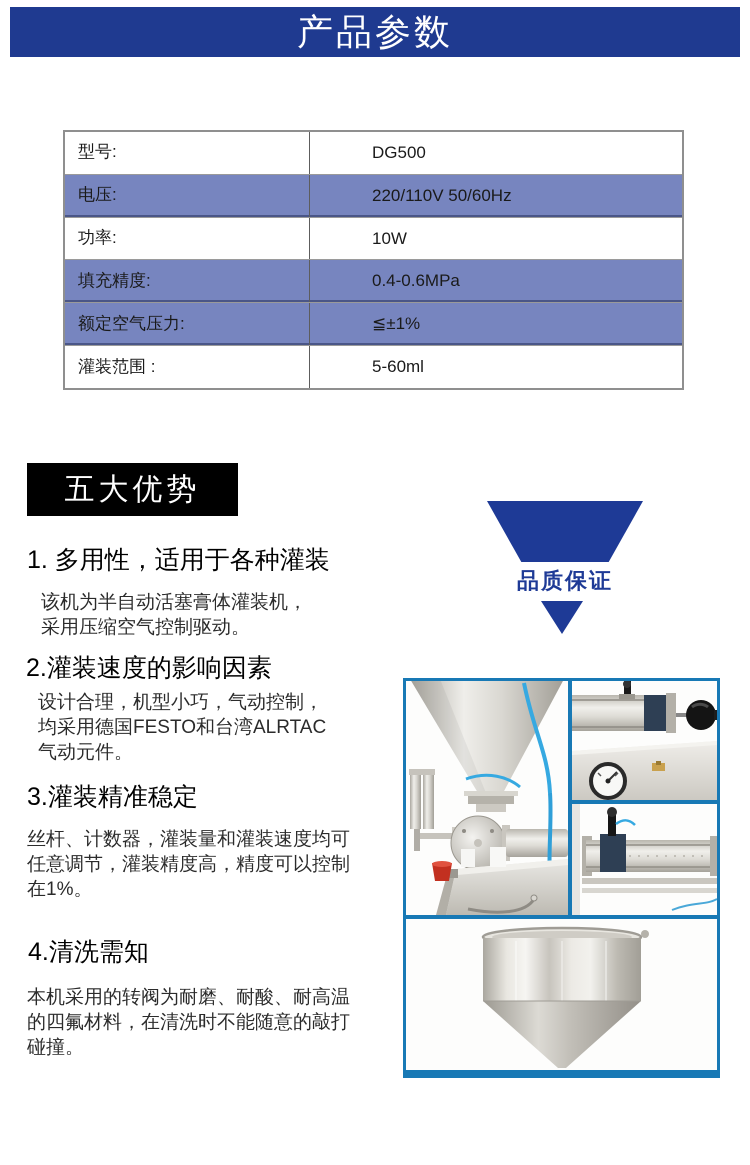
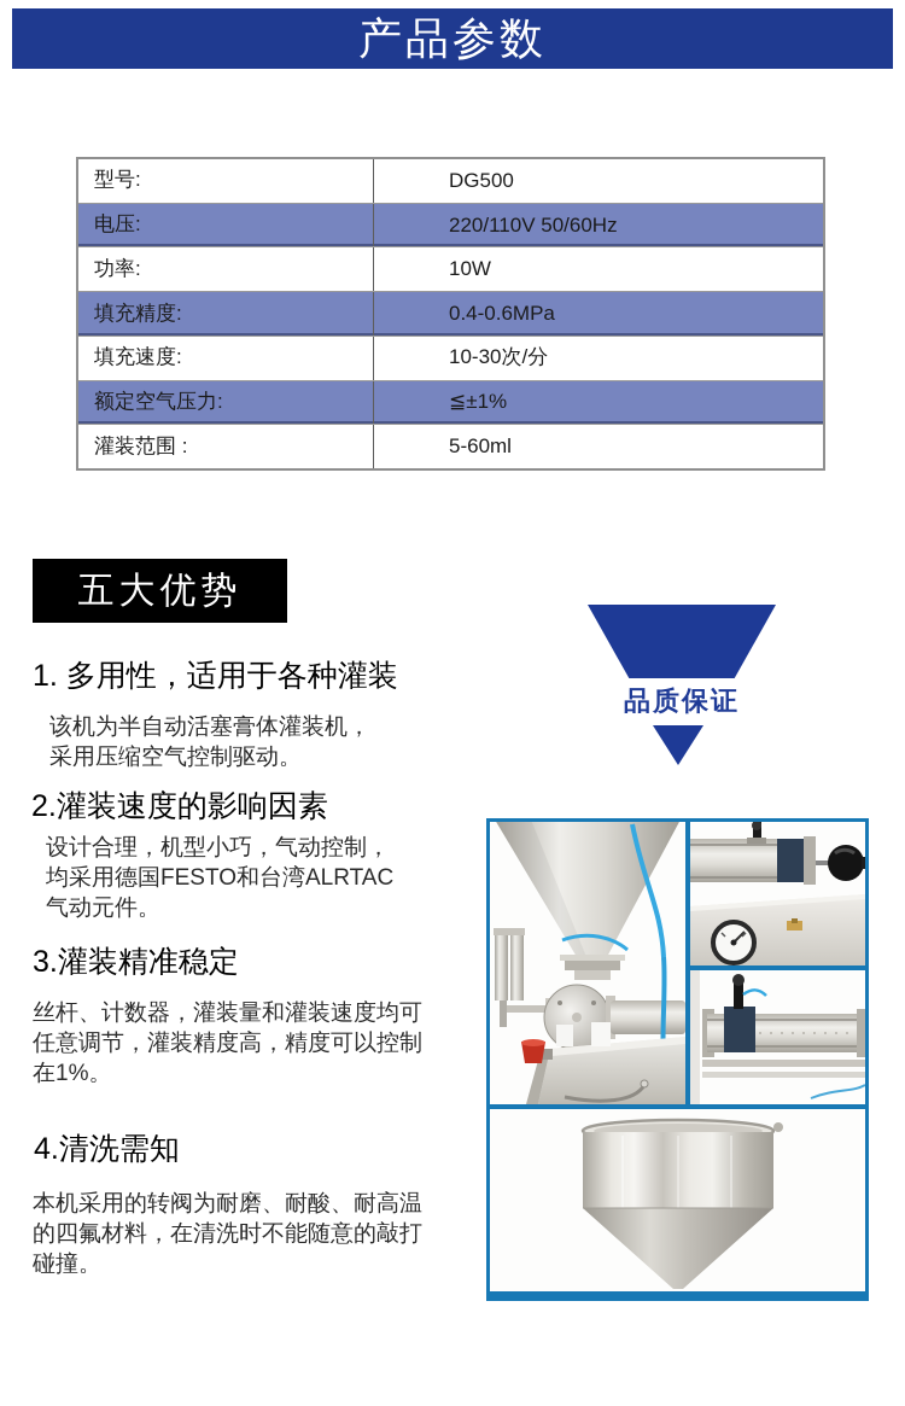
  产品参数
  型号:
  DG500
  电压:
  220/110V 50/60Hz
  功率:
  10W
  填充精度:
  0.4-0.6MPa
+ 填充速度:
+ 10-30次/分
  额定空气压力:
  ≦±1%
  灌装范围 :
  5-60ml
  五大优势
  品质保证
  1. 多用性，适用于各种灌装
  该机为半自动活塞膏体灌装机，
  采用压缩空气控制驱动。
  2.灌装速度的影响因素
  设计合理，机型小巧，气动控制，
  均采用德国FESTO和台湾ALRTAC
  气动元件。
  3.灌装精准稳定
  丝杆、计数器，灌装量和灌装速度均可
  任意调节，灌装精度高，精度可以控制
  在1%。
  4.清洗需知
  本机采用的转阀为耐磨、耐酸、耐高温
  的四氟材料，在清洗时不能随意的敲打
  碰撞。
